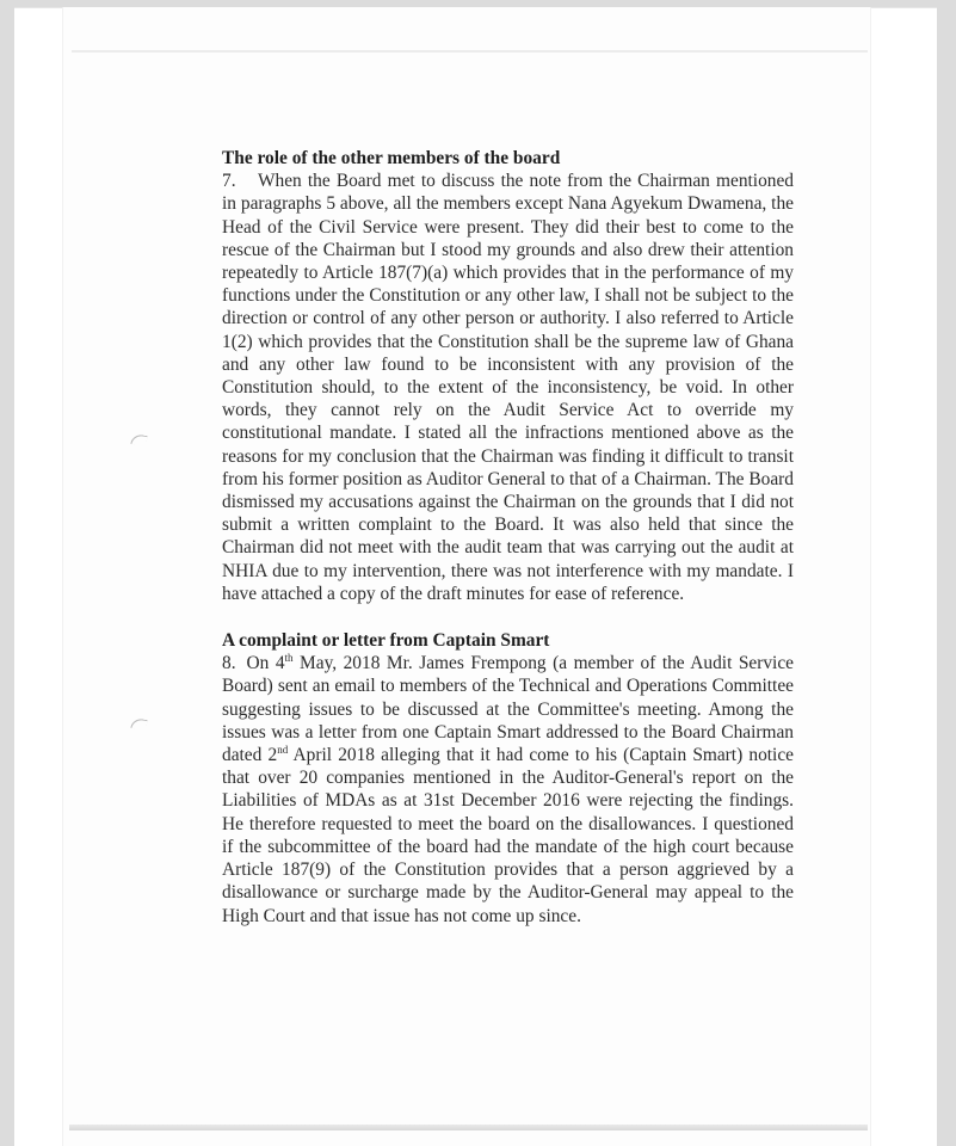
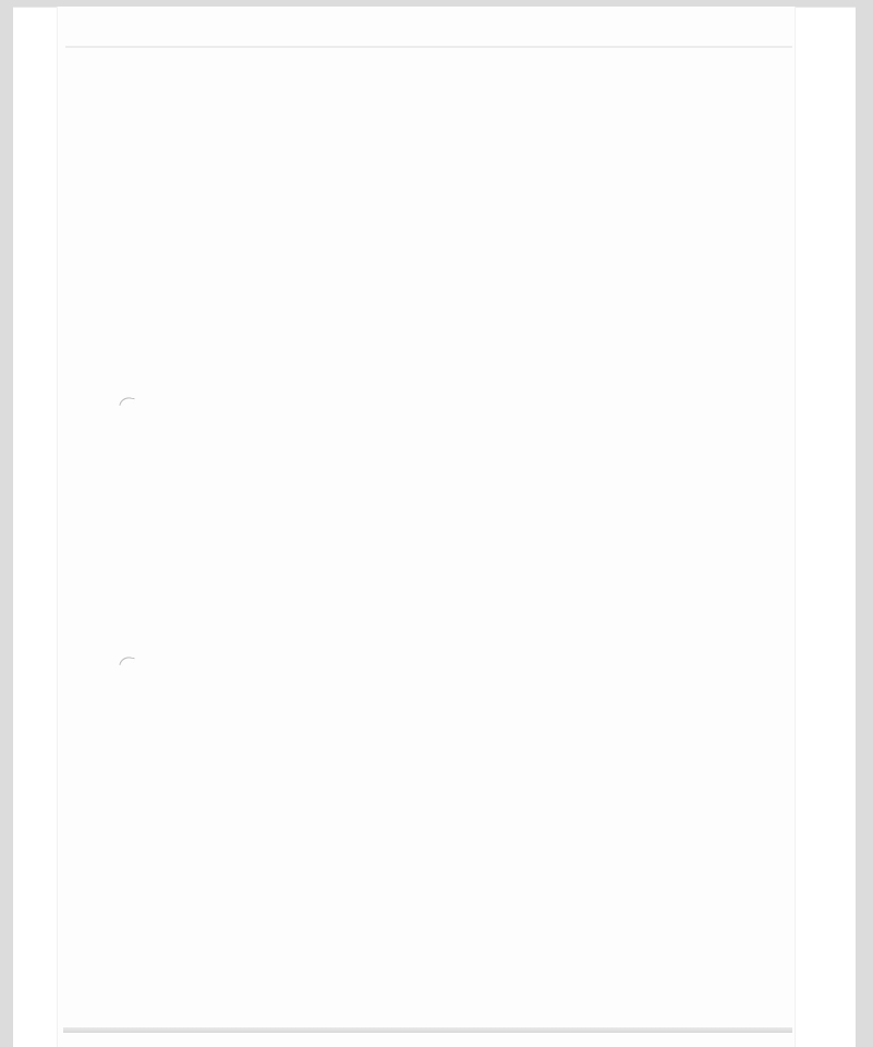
- The role of the other members of the board
- 7. When the Board met to discuss the note from the Chairman mentioned in paragraphs 5 above, all the members except Nana Agyekum Dwamena, the Head of the Civil Service were present. They did their best to come to the rescue of the Chairman but I stood my grounds and also drew their attention repeatedly to Article 187(7)(a) which provides that in the performance of my functions under the Constitution or any other law, I shall not be subject to the direction or control of any other person or authority. I also referred to Article 1(2) which provides that the Constitution shall be the supreme law of Ghana and any other law found to be inconsistent with any provision of the Constitution should, to the extent of the inconsistency, be void. In other words, they cannot rely on the Audit Service Act to override my constitutional mandate. I stated all the infractions mentioned above as the reasons for my conclusion that the Chairman was finding it difficult to transit from his former position as Auditor General to that of a Chairman. The Board dismissed my accusations against the Chairman on the grounds that I did not submit a written complaint to the Board. It was also held that since the Chairman did not meet with the audit team that was carrying out the audit at NHIA due to my intervention, there was not interference with my mandate. I have attached a copy of the draft minutes for ease of reference.
- A complaint or letter from Captain Smart
- 8. On 4th May, 2018 Mr. James Frempong (a member of the Audit Service Board) sent an email to members of the Technical and Operations Committee suggesting issues to be discussed at the Committee's meeting. Among the issues was a letter from one Captain Smart addressed to the Board Chairman dated 2nd April 2018 alleging that it had come to his (Captain Smart) notice that over 20 companies mentioned in the Auditor-General's report on the Liabilities of MDAs as at 31st December 2016 were rejecting the findings. He therefore requested to meet the board on the disallowances. I questioned if the subcommittee of the board had the mandate of the high court because Article 187(9) of the Constitution provides that a person aggrieved by a disallowance or surcharge made by the Auditor-General may appeal to the High Court and that issue has not come up since.
